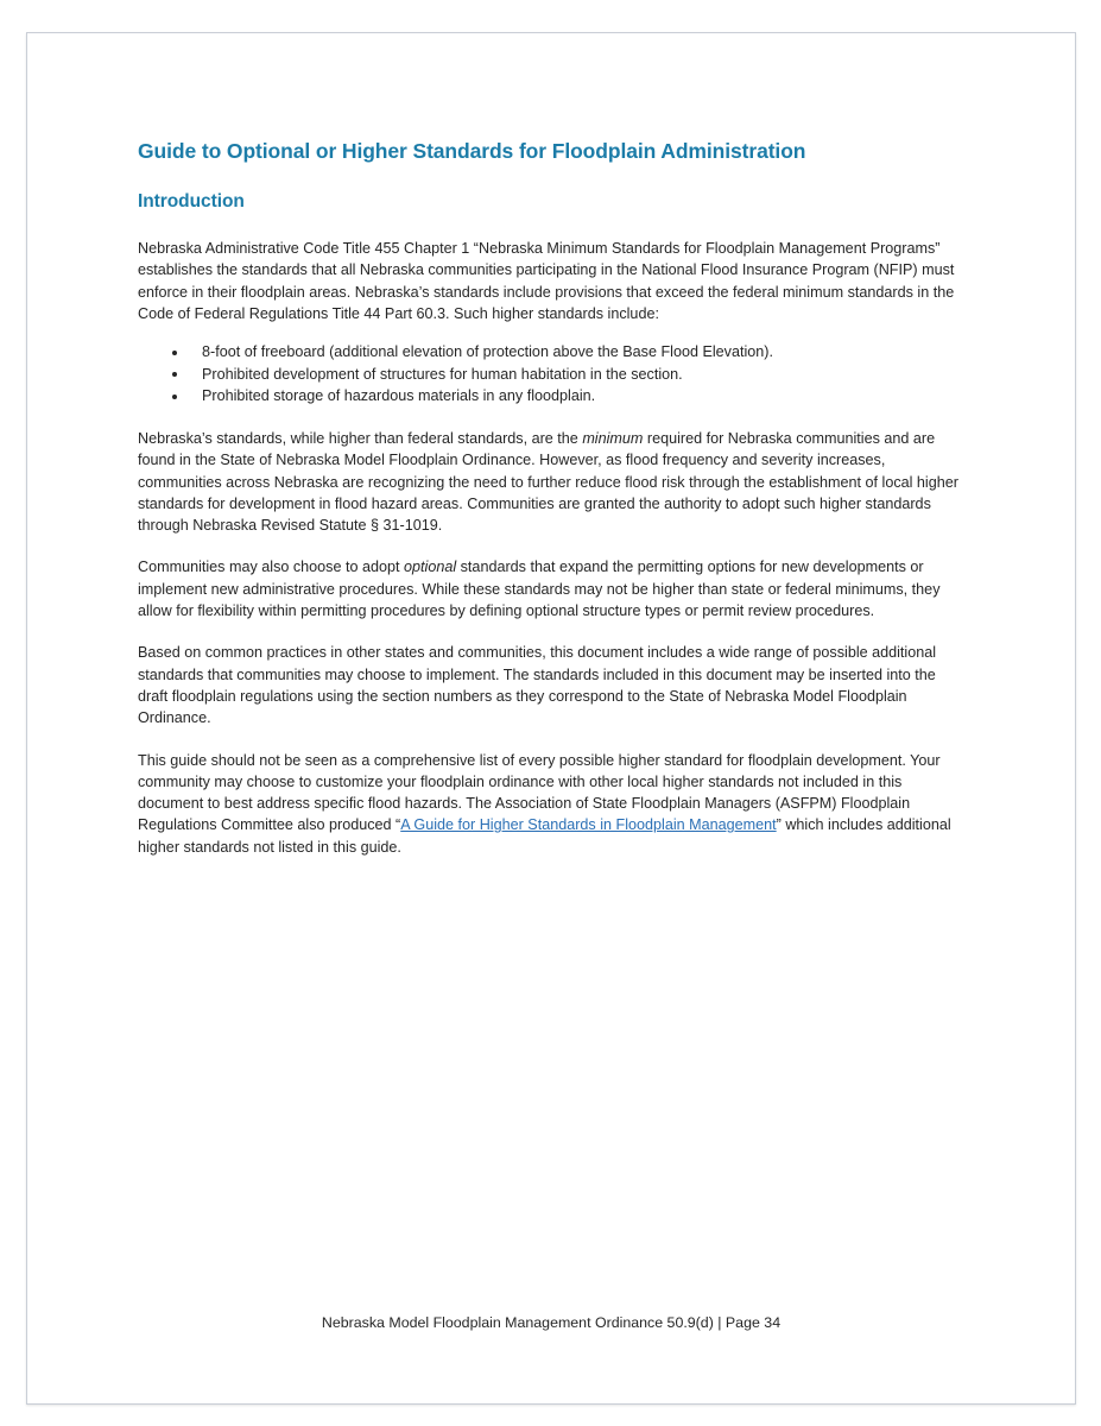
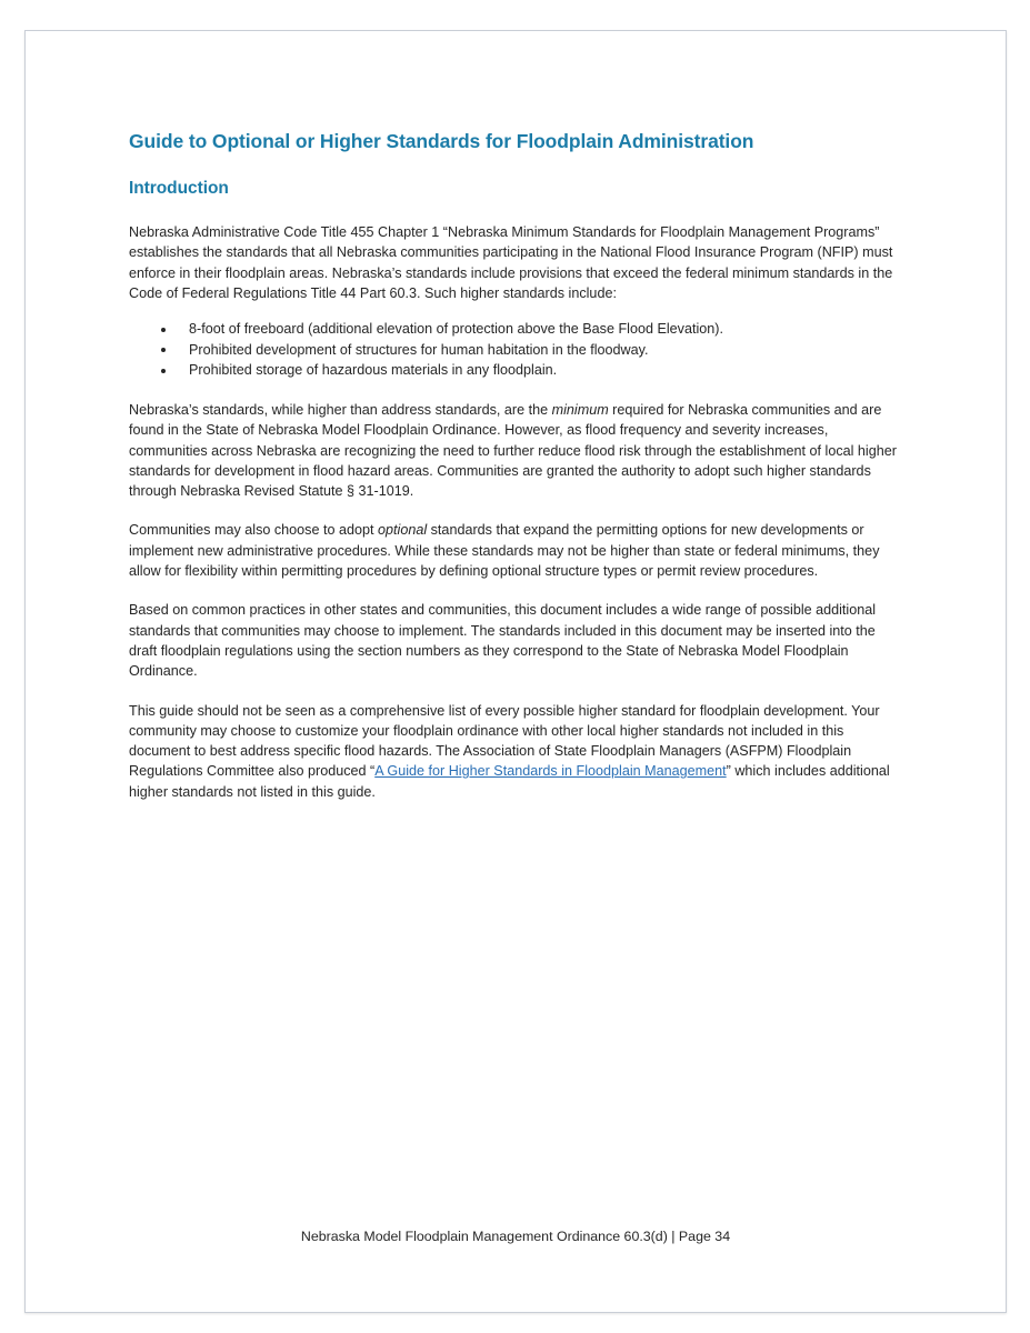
  Guide to Optional or Higher Standards for Floodplain Administration
  Introduction
  Nebraska Administrative Code Title 455 Chapter 1 “Nebraska Minimum Standards for Floodplain Management Programs” establishes the standards that all Nebraska communities participating in the National Flood Insurance Program (NFIP) must enforce in their floodplain areas. Nebraska’s standards include provisions that exceed the federal minimum standards in the Code of Federal Regulations Title 44 Part 60.3. Such higher standards include:
  8-foot of freeboard (additional elevation of protection above the Base Flood Elevation).
- Prohibited development of structures for human habitation in the section.
+ Prohibited development of structures for human habitation in the floodway.
  Prohibited storage of hazardous materials in any floodplain.
- Nebraska’s standards, while higher than federal standards, are the minimum required for Nebraska communities and are found in the State of Nebraska Model Floodplain Ordinance. However, as flood frequency and severity increases, communities across Nebraska are recognizing the need to further reduce flood risk through the establishment of local higher standards for development in flood hazard areas. Communities are granted the authority to adopt such higher standards through Nebraska Revised Statute § 31-1019.
+ Nebraska’s standards, while higher than address standards, are the minimum required for Nebraska communities and are found in the State of Nebraska Model Floodplain Ordinance. However, as flood frequency and severity increases, communities across Nebraska are recognizing the need to further reduce flood risk through the establishment of local higher standards for development in flood hazard areas. Communities are granted the authority to adopt such higher standards through Nebraska Revised Statute § 31-1019.
  Communities may also choose to adopt optional standards that expand the permitting options for new developments or implement new administrative procedures. While these standards may not be higher than state or federal minimums, they allow for flexibility within permitting procedures by defining optional structure types or permit review procedures.
  Based on common practices in other states and communities, this document includes a wide range of possible additional standards that communities may choose to implement. The standards included in this document may be inserted into the draft floodplain regulations using the section numbers as they correspond to the State of Nebraska Model Floodplain Ordinance.
  This guide should not be seen as a comprehensive list of every possible higher standard for floodplain development. Your community may choose to customize your floodplain ordinance with other local higher standards not included in this document to best address specific flood hazards. The Association of State Floodplain Managers (ASFPM) Floodplain Regulations Committee also produced “A Guide for Higher Standards in Floodplain Management” which includes additional higher standards not listed in this guide.
- Nebraska Model Floodplain Management Ordinance 50.9(d) | Page 34
+ Nebraska Model Floodplain Management Ordinance 60.3(d) | Page 34
